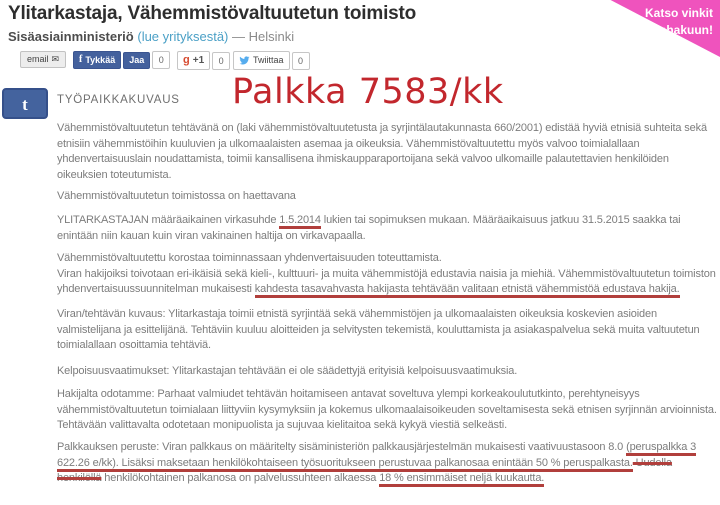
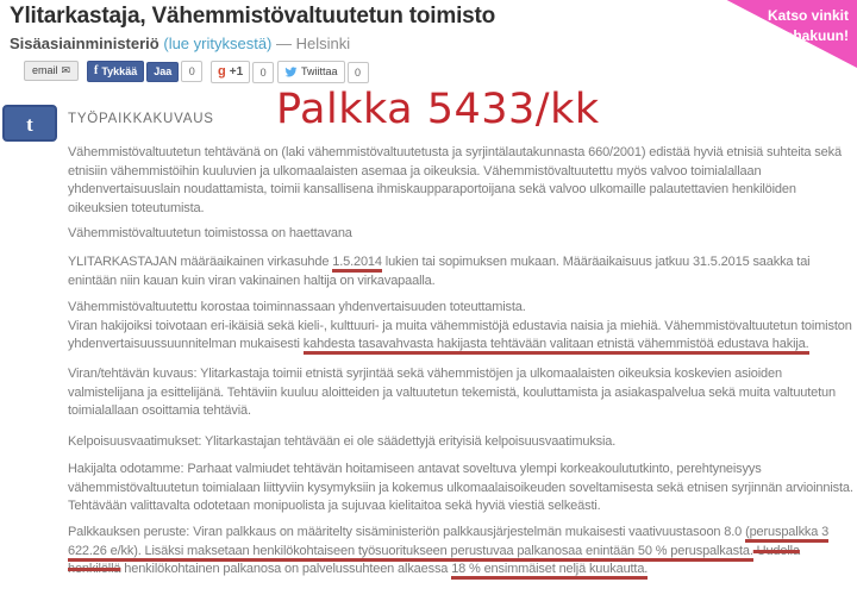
  Katso vinkit
  Ylitarkastaja, Vähemmistövaltuutetun toimisto
  Sisäasiainministeriö (lue yrityksestä) — Helsinki
  email
  ✉
  f
  Tykkää
  Jaa
  0
  g
  +1
  0
  Twiittaa
  0
  t
- Palkka 7583/kk
+ Palkka 5433/kk
  TYÖPAIKKAKUVAUS
  Vähemmistövaltuutetun tehtävänä on (laki vähemmistövaltuutetusta ja syrjintälautakunnasta 660/2001) edistää hyviä etnisiä suhteita sekä etnisiin vähemmistöihin kuuluvien ja ulkomaalaisten asemaa ja oikeuksia. Vähemmistövaltuutettu myös valvoo toimialallaan yhdenvertaisuuslain noudattamista, toimii kansallisena ihmiskaupparaportoijana sekä valvoo ulkomaille palautettavien henkilöiden oikeuksien toteutumista.
  Vähemmistövaltuutetun toimistossa on haettavana
  YLITARKASTAJAN määräaikainen virkasuhde 1.5.2014 lukien tai sopimuksen mukaan. Määräaikaisuus jatkuu 31.5.2015 saakka tai enintään niin kauan kuin viran vakinainen haltija on virkavapaalla.
  Vähemmistövaltuutettu korostaa toiminnassaan yhdenvertaisuuden toteuttamista.
  Viran hakijoiksi toivotaan eri-ikäisiä sekä kieli-, kulttuuri- ja muita vähemmistöjä edustavia naisia ja miehiä. Vähemmistövaltuutetun toimiston yhdenvertaisuussuunnitelman mukaisesti kahdesta tasavahvasta hakijasta tehtävään valitaan etnistä vähemmistöä edustava hakija.
- Viran/tehtävän kuvaus: Ylitarkastaja toimii etnistä syrjintää sekä vähemmistöjen ja ulkomaalaisten oikeuksia koskevien asioiden valmistelijana ja esittelijänä. Tehtäviin kuuluu aloitteiden ja selvitysten tekemistä, kouluttamista ja asiakaspalvelua sekä muita valtuutetun toimialallaan osoittamia tehtäviä.
+ Viran/tehtävän kuvaus: Ylitarkastaja toimii etnistä syrjintää sekä vähemmistöjen ja ulkomaalaisten oikeuksia koskevien asioiden valmistelijana ja esittelijänä. Tehtäviin kuuluu aloitteiden ja valtuutetun tekemistä, kouluttamista ja asiakaspalvelua sekä muita valtuutetun toimialallaan osoittamia tehtäviä.
  Kelpoisuusvaatimukset: Ylitarkastajan tehtävään ei ole säädettyjä erityisiä kelpoisuusvaatimuksia.
- Hakijalta odotamme: Parhaat valmiudet tehtävän hoitamiseen antavat soveltuva ylempi korkeakoulututkinto, perehtyneisyys vähemmistövaltuutetun toimialaan liittyviin kysymyksiin ja kokemus ulkomaalaisoikeuden soveltamisesta sekä etnisen syrjinnän arvioinnista. Tehtävään valittavalta odotetaan monipuolista ja sujuvaa kielitaitoa sekä kykyä viestiä selkeästi.
+ Hakijalta odotamme: Parhaat valmiudet tehtävän hoitamiseen antavat soveltuva ylempi korkeakoulututkinto, perehtyneisyys vähemmistövaltuutetun toimialaan liittyviin kysymyksiin ja kokemus ulkomaalaisoikeuden soveltamisesta sekä etnisen syrjinnän arvioinnista. Tehtävään valittavalta odotetaan monipuolista ja sujuvaa kielitaitoa sekä hyviä viestiä selkeästi.
  Palkkauksen peruste: Viran palkkaus on määritelty sisäministeriön palkkausjärjestelmän mukaisesti vaativuustasoon 8.0 (peruspalkka 3 622.26 e/kk). Lisäksi maksetaan henkilökohtaiseen työsuoritukseen perustuvaa palkanosaa enintään 50 % peruspalkasta. Uudella henkilöllä henkilökohtainen palkanosa on palvelussuhteen alkaessa 18 % ensimmäiset neljä kuukautta.
